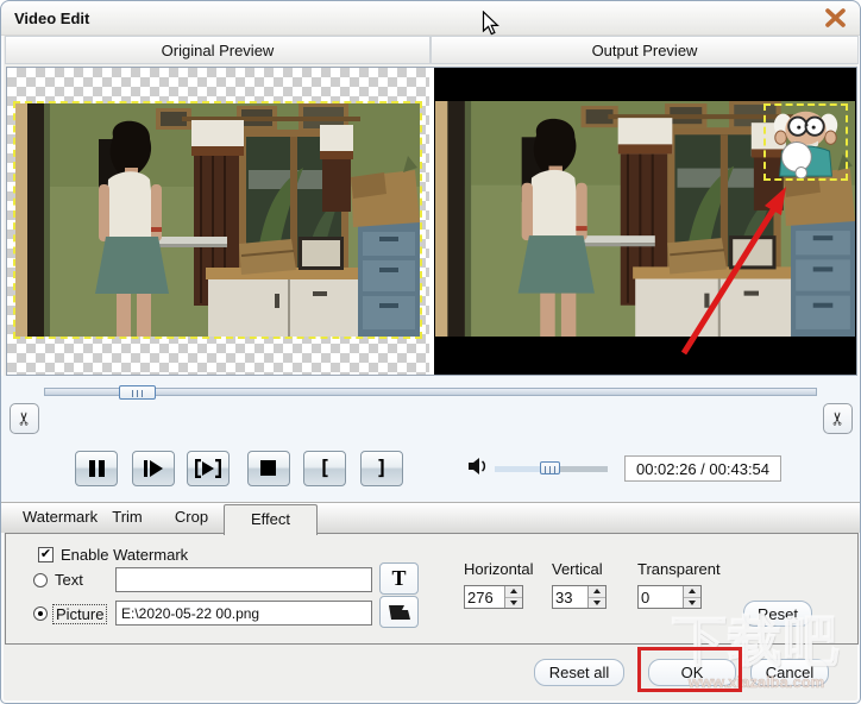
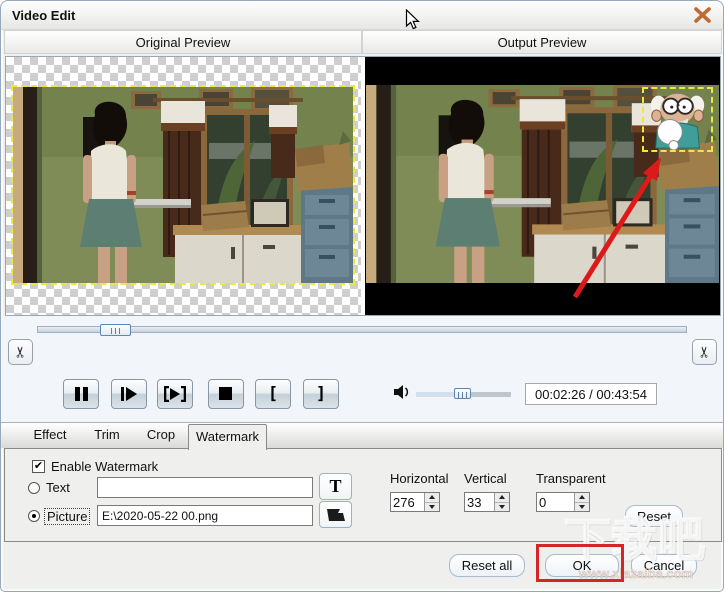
  Video Edit
  Original Preview
  Output Preview
  [
  ]
  00:02:26 / 00:43:54
- Watermark
+ Effect
  Trim
  Crop
- Effect
+ Watermark
  ✔
  Enable Watermark
  Text
  T
  Picture
  E:\2020-05-22 00.png
  Horizontal
  Vertical
  Transparent
  276
  33
  0
  Reset
  Reset all
  OK
  Cancel
  下载吧
  www.xiazaiba.com
